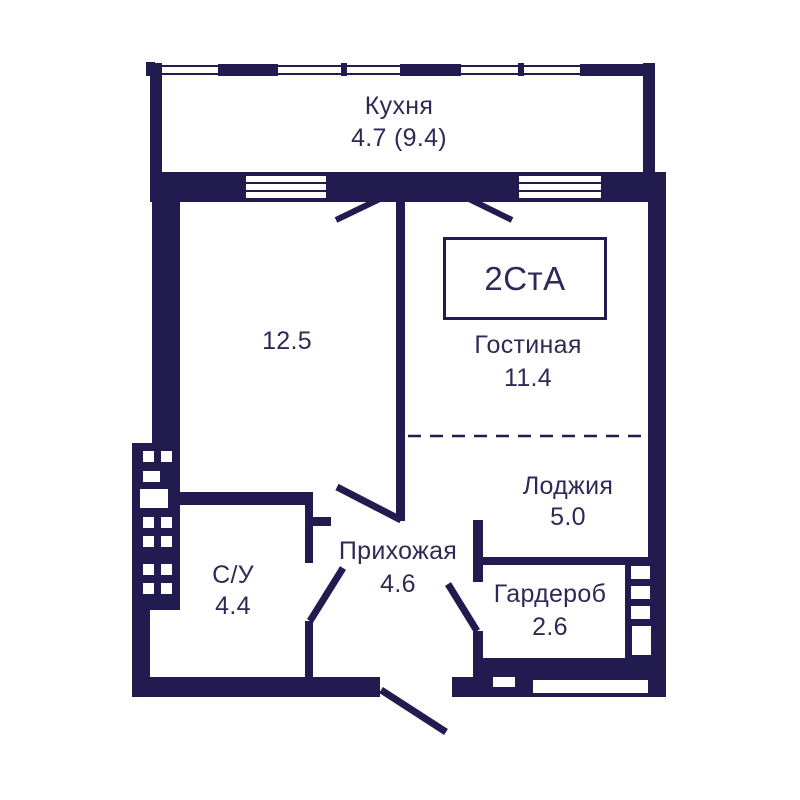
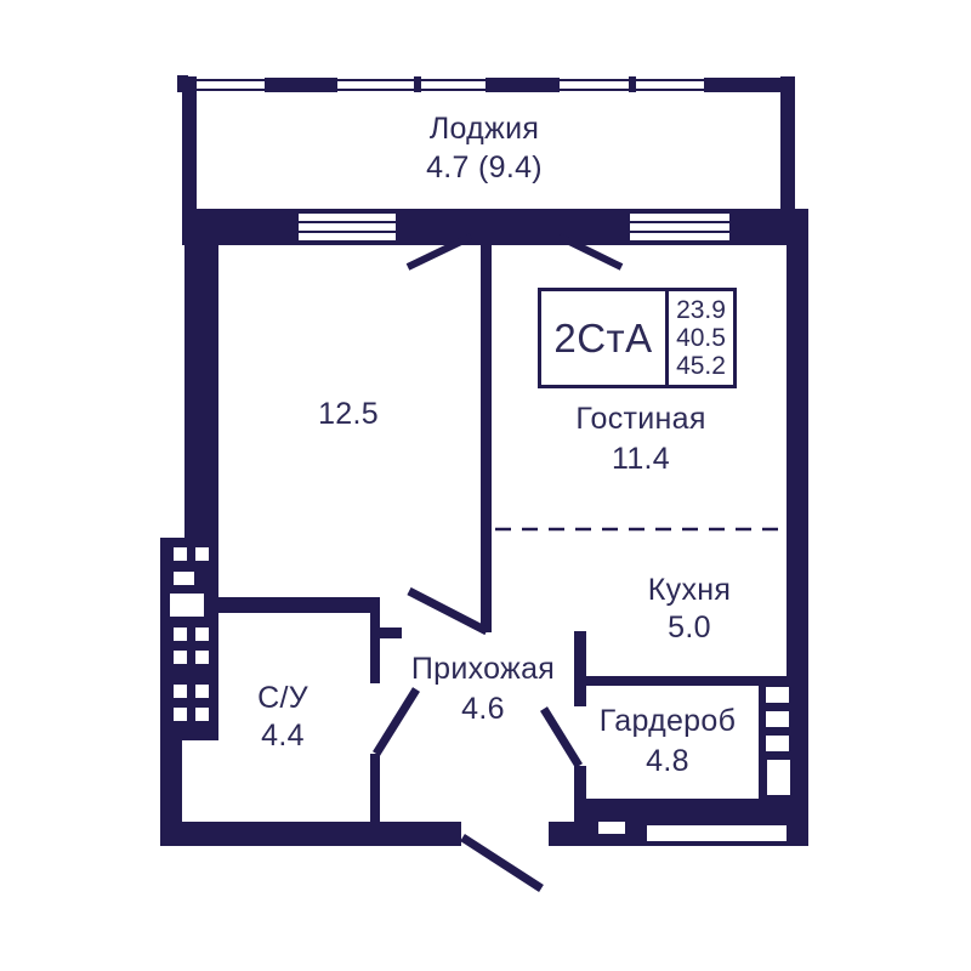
  2СтА
+ 23.9
+ 40.5
+ 45.2
- Кухня
+ Лоджия
  4.7 (9.4)
  12.5
  Гостиная
  11.4
- Лоджия
+ Кухня
  5.0
  Прихожая
  4.6
  С/У
  4.4
  Гардероб
- 2.6
+ 4.8
